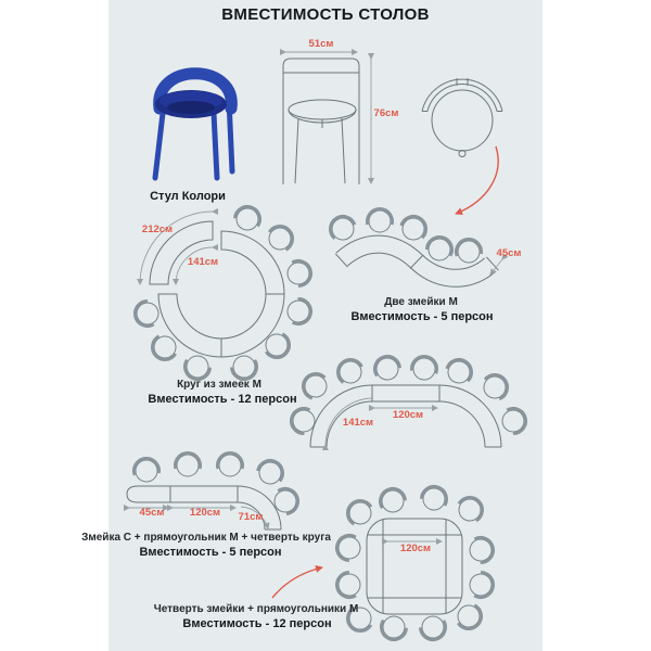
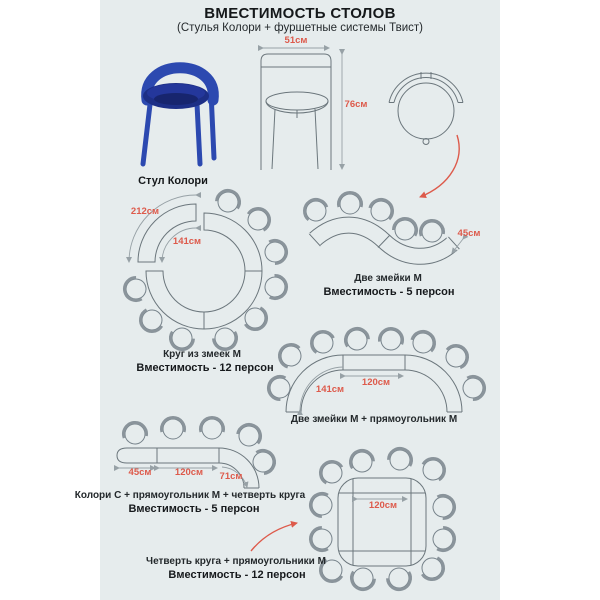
  ВМЕСТИМОСТЬ СТОЛОВ
+ (Стулья Колори + фуршетные системы Твист)
  Стул Колори
  51см
  76см
  212см
  141см
  Круг из змеек М
  Вместимость - 12 персон
  45см
  Две змейки М
  Вместимость - 5 персон
  120см
  141см
+ Две змейки М + прямоугольник М
  45см
  120см
  71см
- Змейка С + прямоугольник М + четверть круга
+ Колори С + прямоугольник М + четверть круга
  Вместимость - 5 персон
  120см
- Четверть змейки + прямоугольники М
+ Четверть круга + прямоугольники М
  Вместимость - 12 персон
